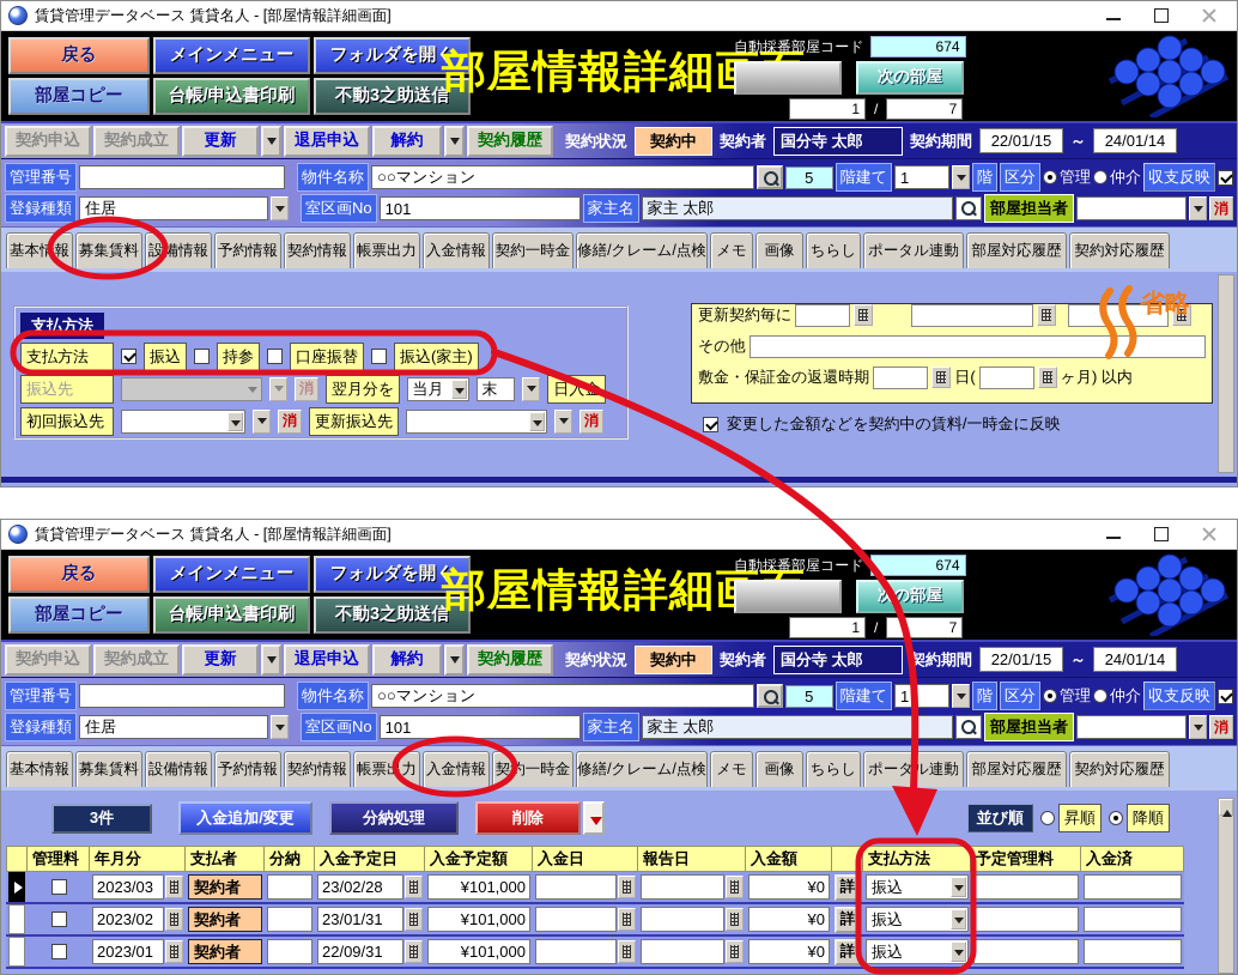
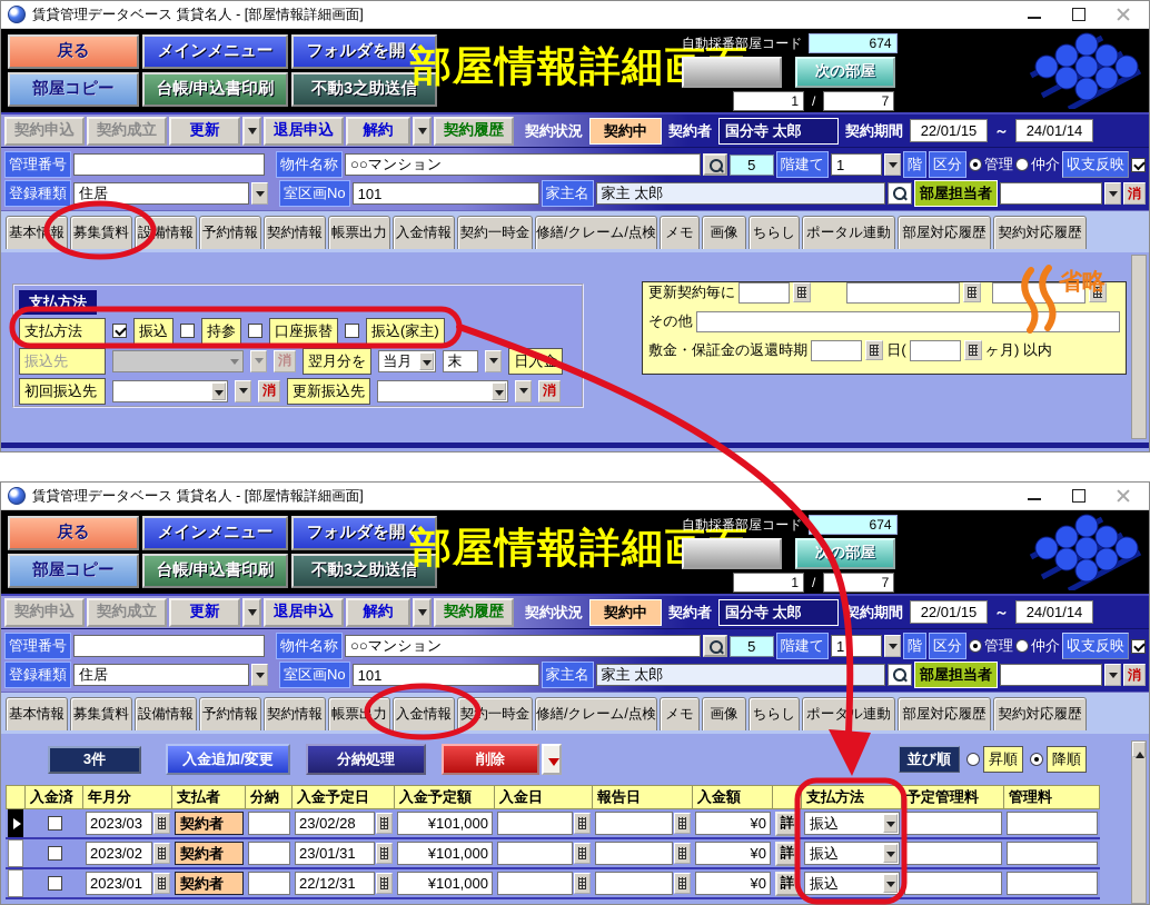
  賃貸管理データベース 賃貸名人 - [部屋情報詳細画面]
  戻る
  メインメニュー
  フォルダを開く
  部屋コピー
  台帳/申込書印刷
  不動3之助送信
  部屋情報詳細
  自動採番部屋コード
  674
  次の部屋
  1
  /
  7
  契約申込
  契約成立
  更新
  退居申込
  解約
  契約履歴
  契約状況
  契約中
  契約者
  国分寺 太郎
  契約期間
  22/01/15
  ～
  24/01/14
  管理番号
  物件名称
  ○○マンション
  5
  階建て
  1
  階
  区分
  管理
  仲介
  収支反映
  登録種類
  住居
  室区画No
  101
  家主名
  家主 太郎
  部屋担当者
  消
  基本情報
  募集賃料
  設備情報
  予約情報
  契約情報
  帳票出力
  入金情報
  契約一時金
  修繕/クレーム/点検
  メモ
  画像
  ちらし
  ポータル連動
  部屋対応履歴
  契約対応履歴
  支払方法
  支払方法
  振込
  持参
  口座振替
  振込(家主)
  振込先
  消
  翌月分を
  当月
  末
  初回振込先
  消
  更新振込先
  消
  更新契約毎に
  その他
  敷金・保証金の返還時期
  日(
  ヶ月) 以内
- 変更した金額などを契約中の賃料/一時金に反映
  賃貸管理データベース 賃貸名人 - [部屋情報詳細画面]
  戻る
  メインメニュー
  フォルダを開く
  部屋コピー
  台帳/申込書印刷
  不動3之助送信
  部屋情報詳細
  自動採番部屋コード
  674
  次の部屋
  1
  /
  7
  契約申込
  契約成立
  更新
  退居申込
  解約
  契約履歴
  契約状況
  契約中
  契約者
  国分寺 太郎
  契約期間
  22/01/15
  ～
  24/01/14
  管理番号
  物件名称
  ○○マンション
  5
  階建て
  1
  階
  区分
  管理
  仲介
  収支反映
  登録種類
  住居
  室区画No
  101
  家主名
  家主 太郎
  部屋担当者
  消
  基本情報
  募集賃料
  設備情報
  予約情報
  契約情報
  帳票力
  入金情報
  契約一時金
  修繕/クレーム/点検
  メモ
  画像
  ちらし
  ポータル連動
  部屋対応履歴
  契約対応履歴
  3件
  入金追加/変更
  分納処理
  削除
  並び順
  昇順
  降順
- 管理料
+ 入金済
  年月分
  支払者
  分納
  入金予定日
  入金予定額
  入金日
  報告日
  入金額
  支払方法
  予定管理料
- 入金済
+ 管理料
  2023/03
  契約者
  23/02/28
  ¥101,000
  ¥0
  詳
  振込
  2023/02
  契約者
  23/01/31
  ¥101,000
  ¥0
  詳
  振込
  2023/01
  契約者
- 22/09/31
+ 22/12/31
  ¥101,000
  ¥0
  詳
  振込
  省略
